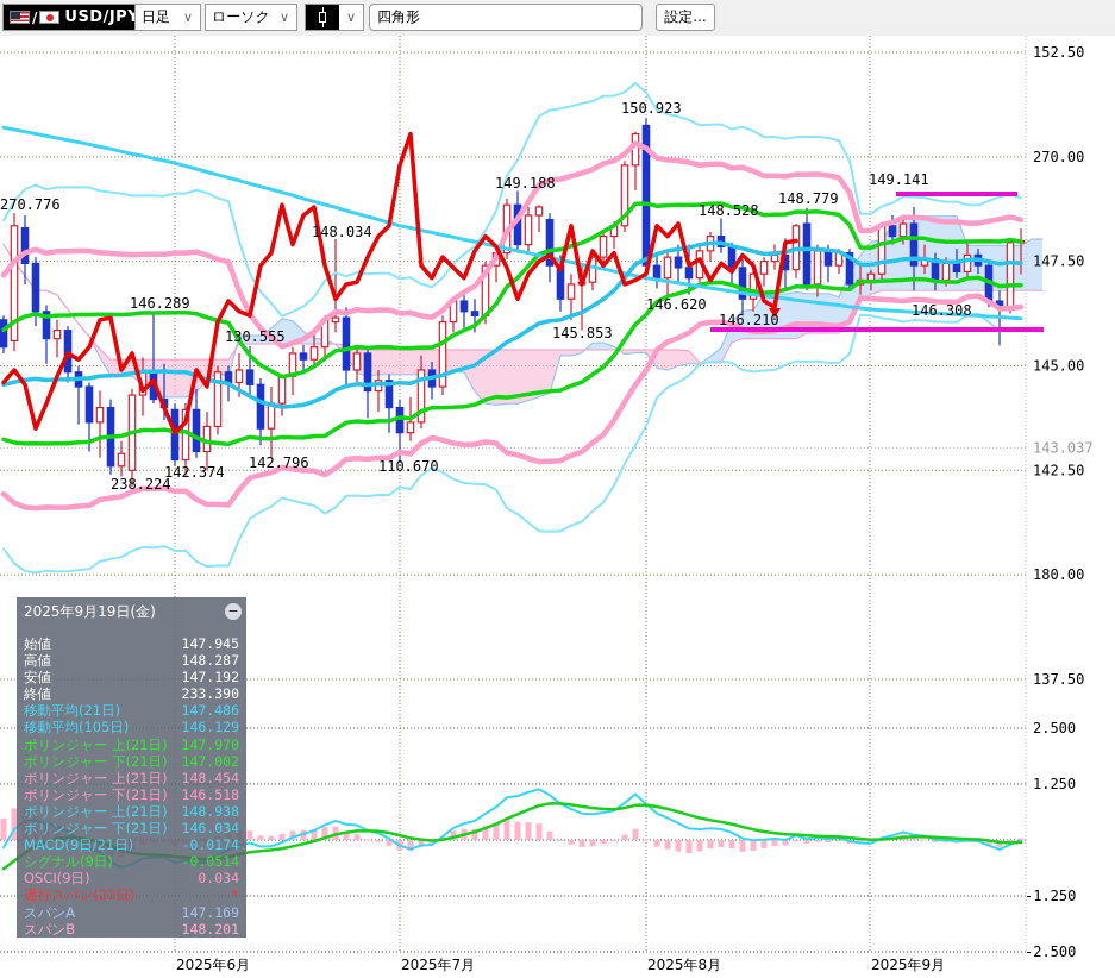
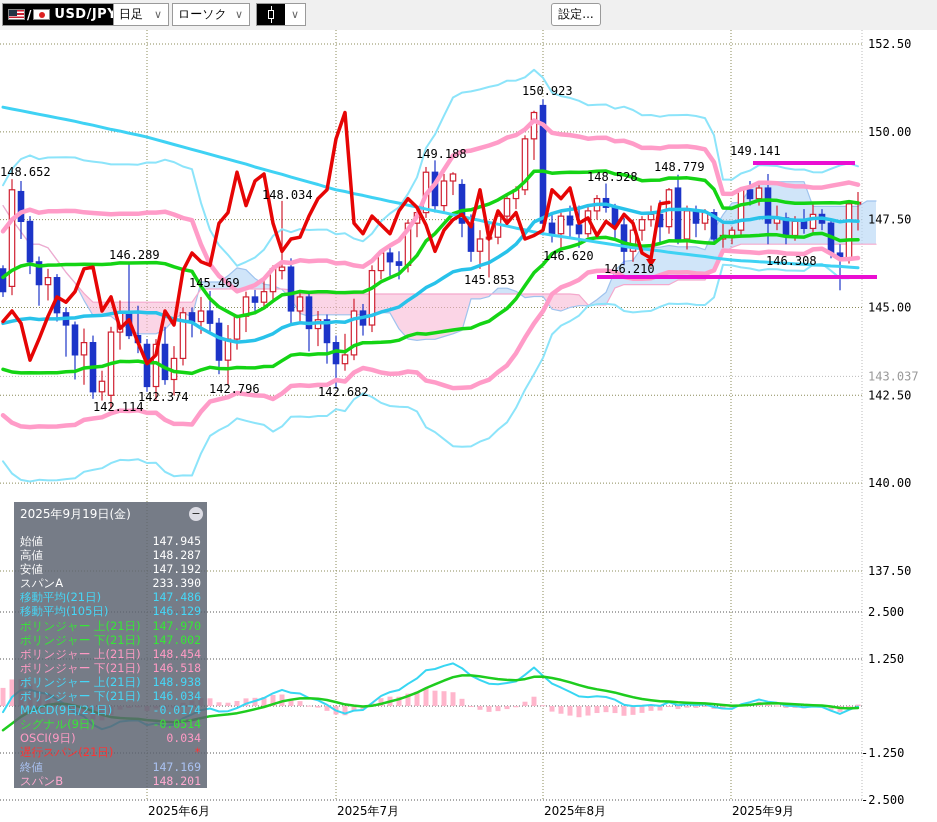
  /
  USD/JP
  日足
  ∨
  ローソク
  ∨
  ∨
- 四角形
  設定...
  152.50
- 270.00
+ 150.00
  147.50
  145.00
  142.50
- 180.00
+ 140.00
  137.50
  143.037
  2.500
  1.250
  -1.250
  -2.500
- 270.776
+ 148.652
  146.289
- 130.555
+ 145.469
  148.034
- 238.224
+ 142.114
  142.374
  142.796
- 110.670
+ 142.682
  149.188
  150.923
  148.528
  146.620
  145.853
  148.779
  146.210
  146.308
  149.141
  2025年6月
  2025年7月
  2025年8月
  2025年9月
  2025年9月19日(金)
  −
  始値
  147.945
  高値
  148.287
  安値
  147.192
- 終値
+ スパンA
  233.390
  移動平均(21日)
  147.486
  移動平均(105日)
  146.129
  ボリンジャー 上(21日)
  147.970
  ボリンジャー 下(21日)
  147.002
  ボリンジャー 上(21日)
  148.454
  ボリンジャー 下(21日)
  146.518
  ボリンジャー 上(21日)
  148.938
  ボリンジャー 下(21日)
  146.034
  MACD(9日/21日)
  -0.0174
  シグナル(9日)
  -0.0514
  OSCI(9日)
  0.034
  遅行スパン(21日)
  *
- スパンA
+ 終値
  147.169
  スパンB
  148.201
